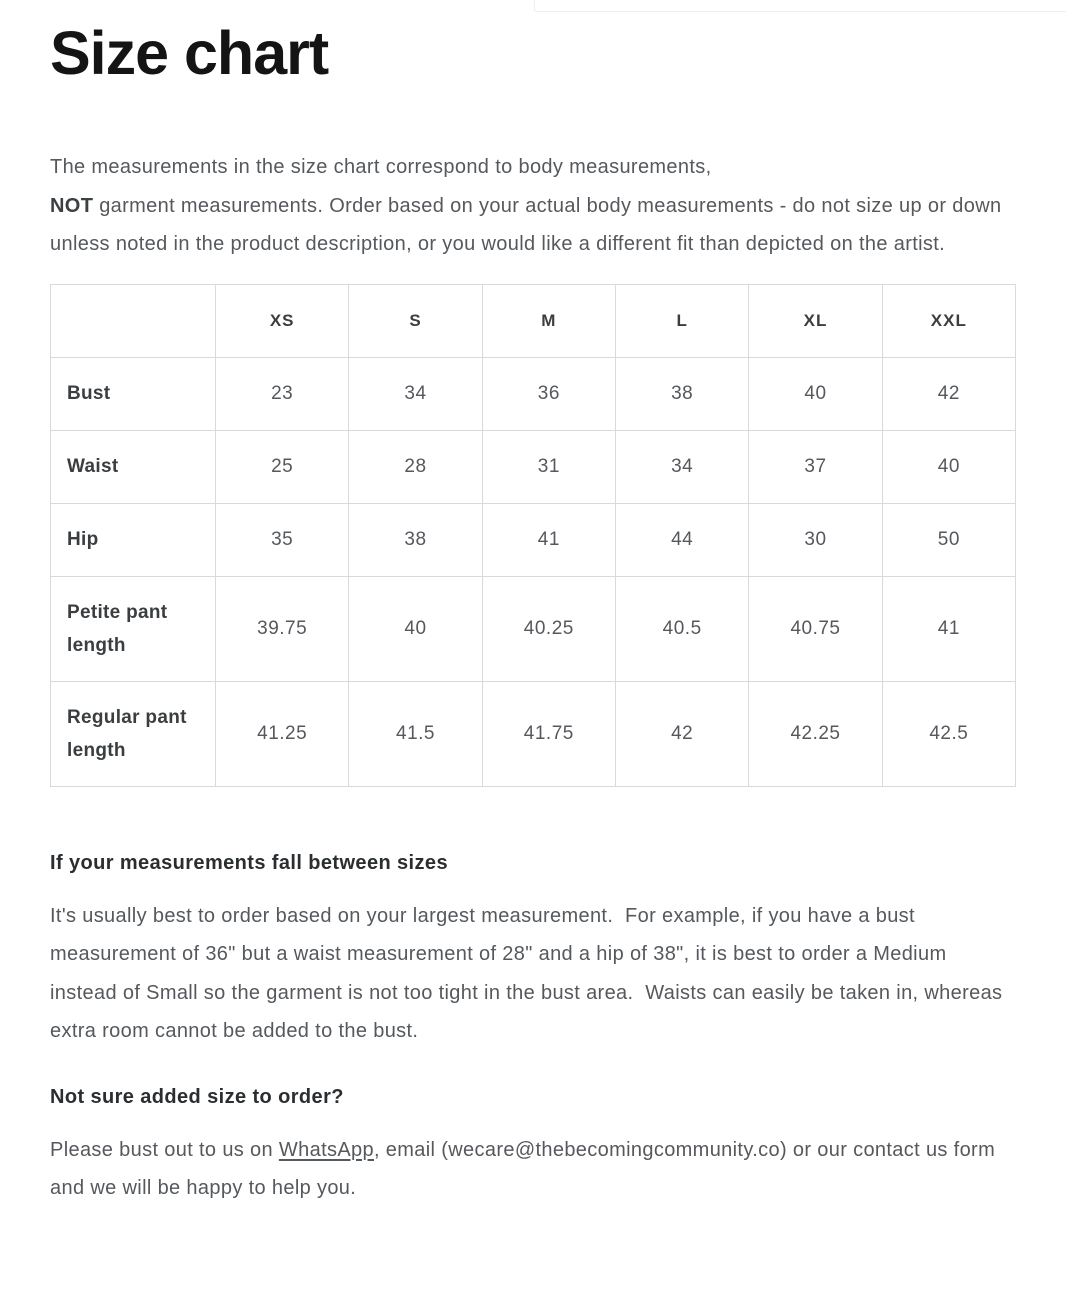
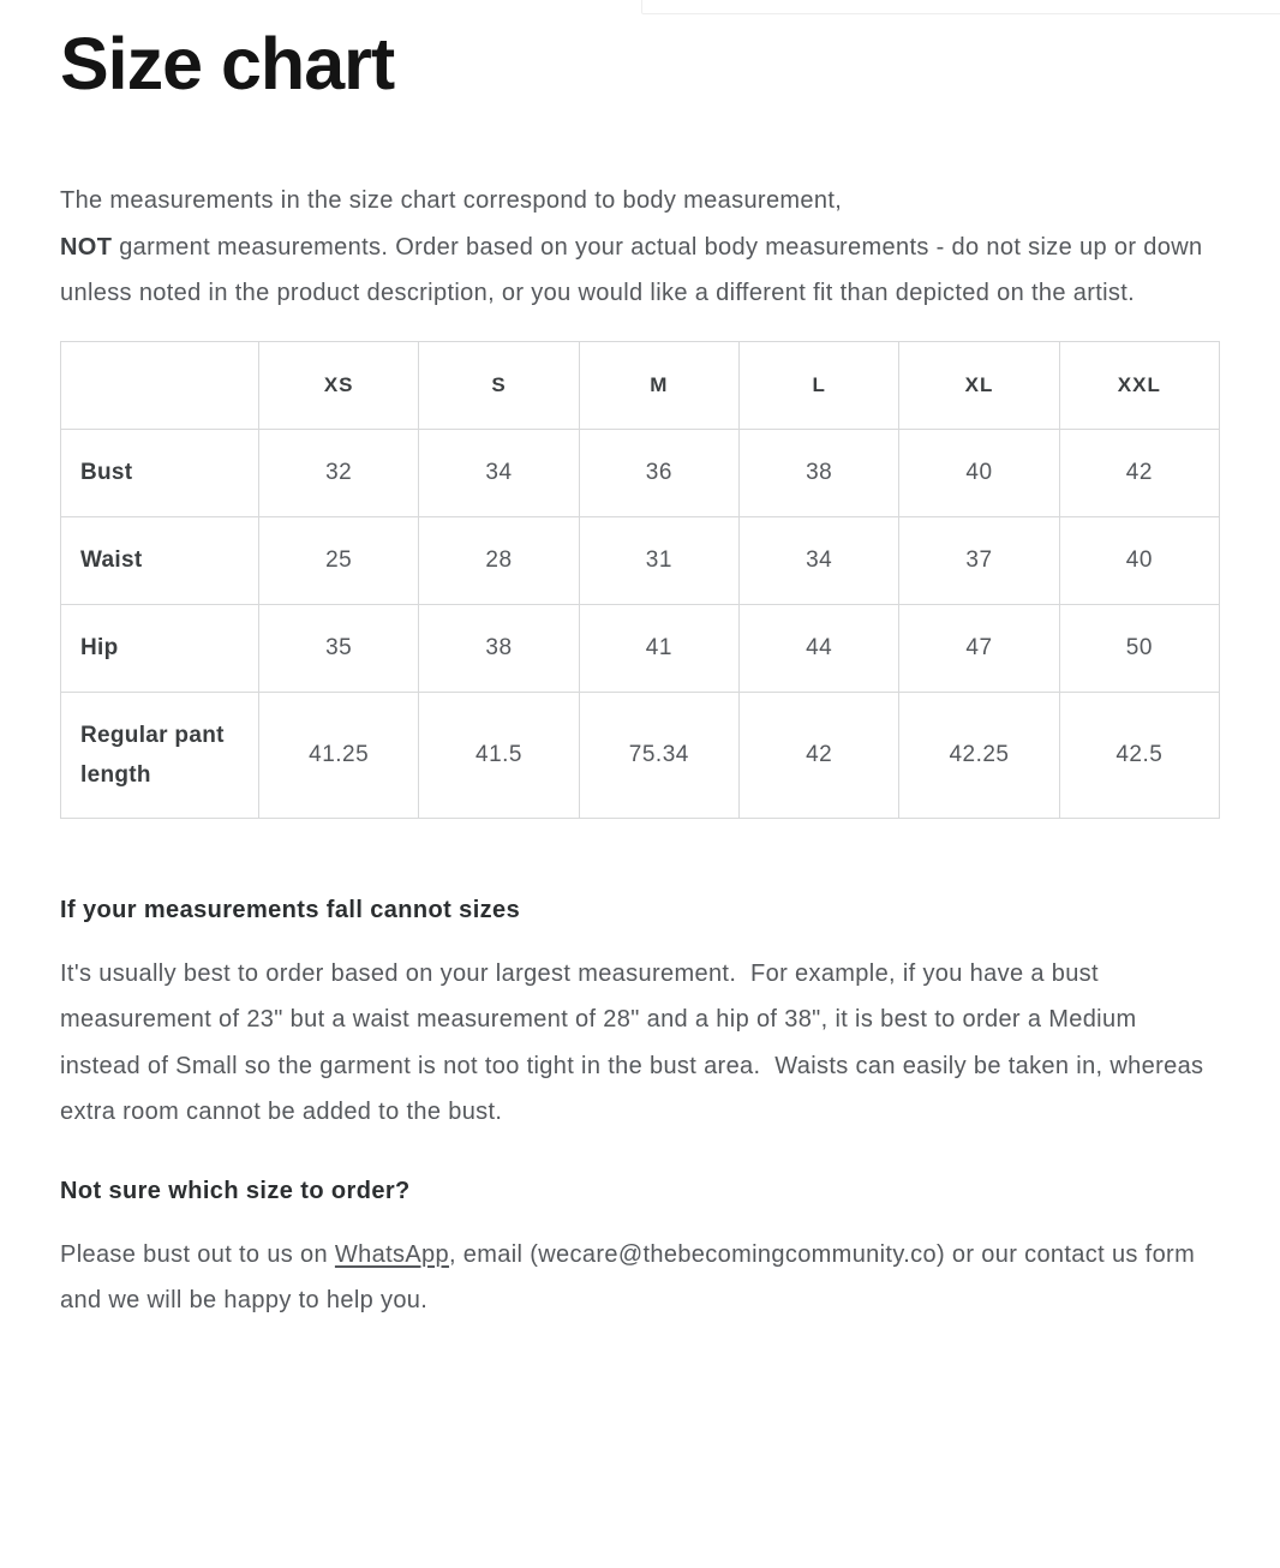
  Size chart
- The measurements in the size chart correspond to body measurements,
+ The measurements in the size chart correspond to body measurement,
  NOT garment measurements. Order based on your actual body measurements - do not size up or down unless noted in the product description, or you would like a different fit than depicted on the artist.
  	XS	S	M	L	XL	XXL
- Bust	23	34	36	38	40	42
+ Bust	32	34	36	38	40	42
  Waist	25	28	31	34	37	40
- Hip	35	38	41	44	30	50
+ Hip	35	38	41	44	47	50
- Petite pant length	39.75	40	40.25	40.5	40.75	41
- Regular pant length	41.25	41.5	41.75	42	42.25	42.5
+ Regular pant length	41.25	41.5	75.34	42	42.25	42.5
- If your measurements fall between sizes
+ If your measurements fall cannot sizes
- It's usually best to order based on your largest measurement. For example, if you have a bust measurement of 36" but a waist measurement of 28" and a hip of 38", it is best to order a Medium instead of Small so the garment is not too tight in the bust area. Waists can easily be taken in, whereas extra room cannot be added to the bust.
+ It's usually best to order based on your largest measurement. For example, if you have a bust measurement of 23" but a waist measurement of 28" and a hip of 38", it is best to order a Medium instead of Small so the garment is not too tight in the bust area. Waists can easily be taken in, whereas extra room cannot be added to the bust.
- Not sure added size to order?
+ Not sure which size to order?
  Please bust out to us on WhatsApp, email (wecare@thebecomingcommunity.co) or our contact us form and we will be happy to help you.
